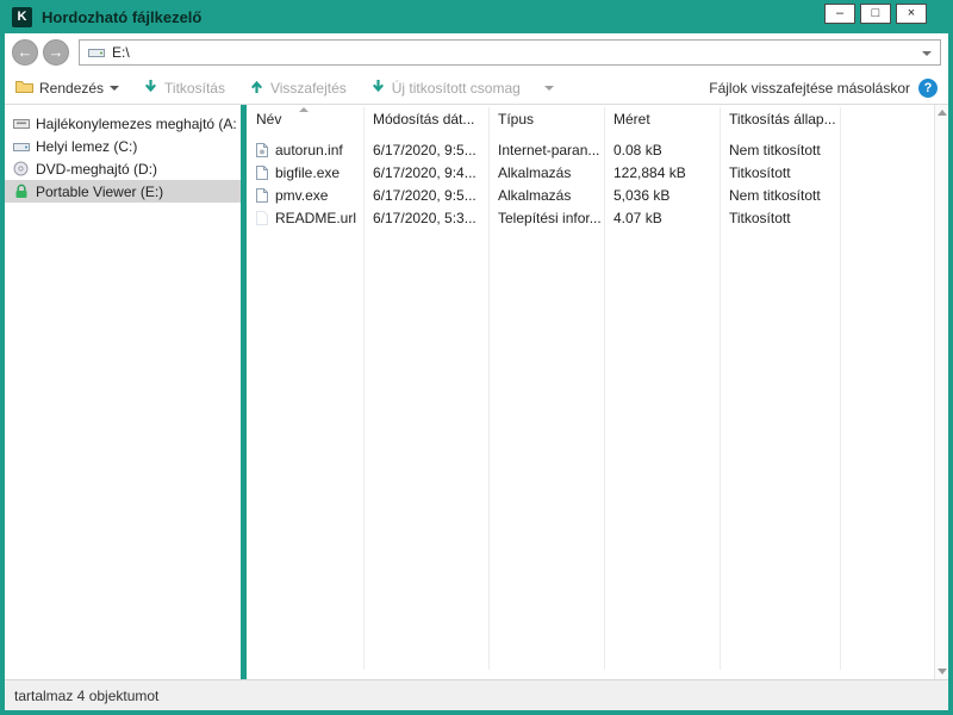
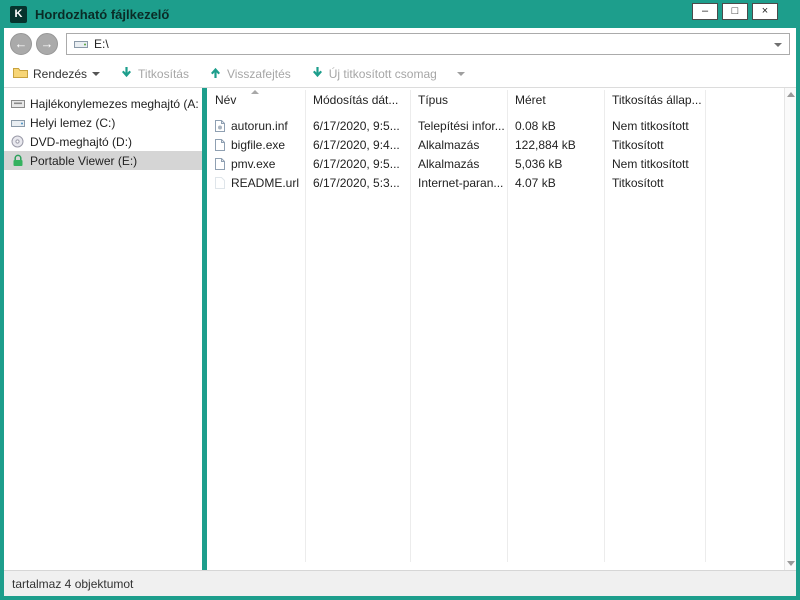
  K
  Hordozható fájlkezelő
  –
  □
  ×
  ←
  →
  E:\
  Rendezés
  Titkosítás
  Visszafejtés
  Új titkosított csomag
- Fájlok visszafejtése másoláskor
- ?
  Hajlékonylemezes meghajtó (A:
  Helyi lemez (C:)
  DVD-meghajtó (D:)
  Portable Viewer (E:)
  Név
  Módosítás dát...
  Típus
  Méret
  Titkosítás állap...
  autorun.inf
  6/17/2020, 9:5...
- Internet-paran...
+ Telepítési infor...
  0.08 kB
  Nem titkosított
  bigfile.exe
  6/17/2020, 9:4...
  Alkalmazás
  122,884 kB
  Titkosított
  pmv.exe
  6/17/2020, 9:5...
  Alkalmazás
  5,036 kB
  Nem titkosított
  README.url
  6/17/2020, 5:3...
- Telepítési infor...
+ Internet-paran...
  4.07 kB
  Titkosított
  tartalmaz 4 objektumot
